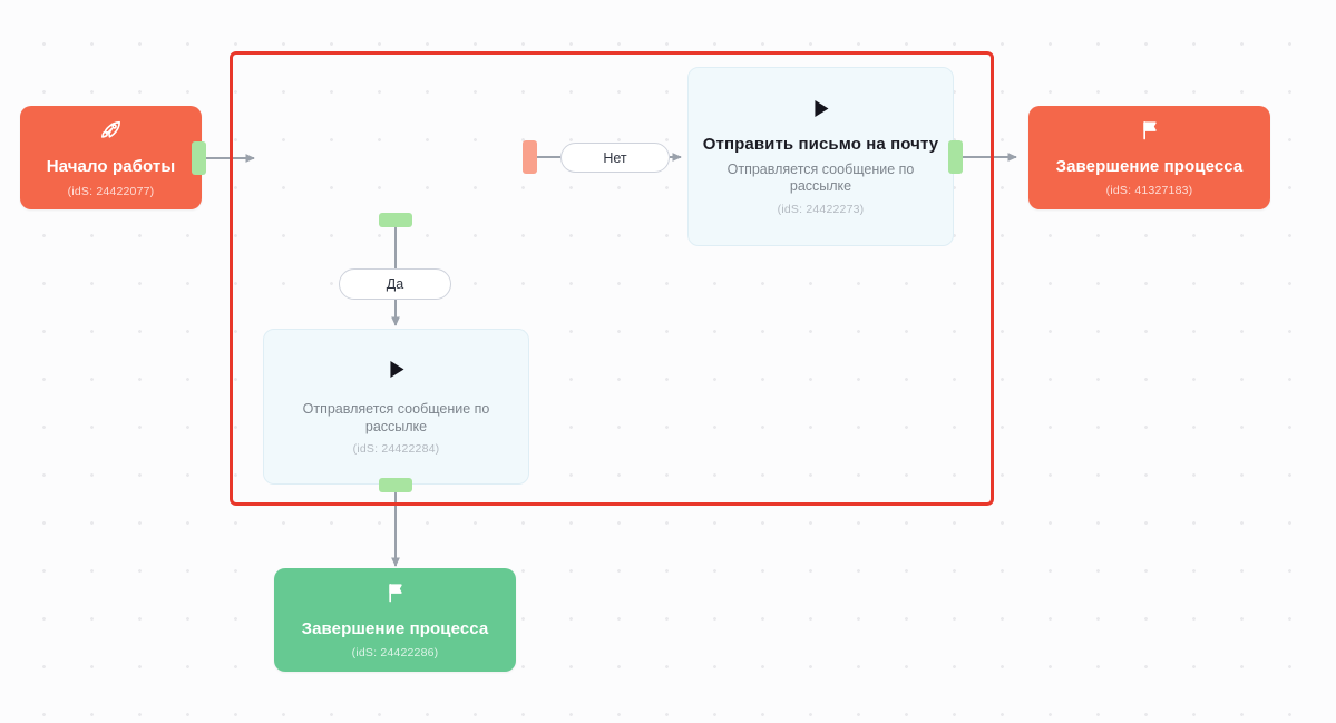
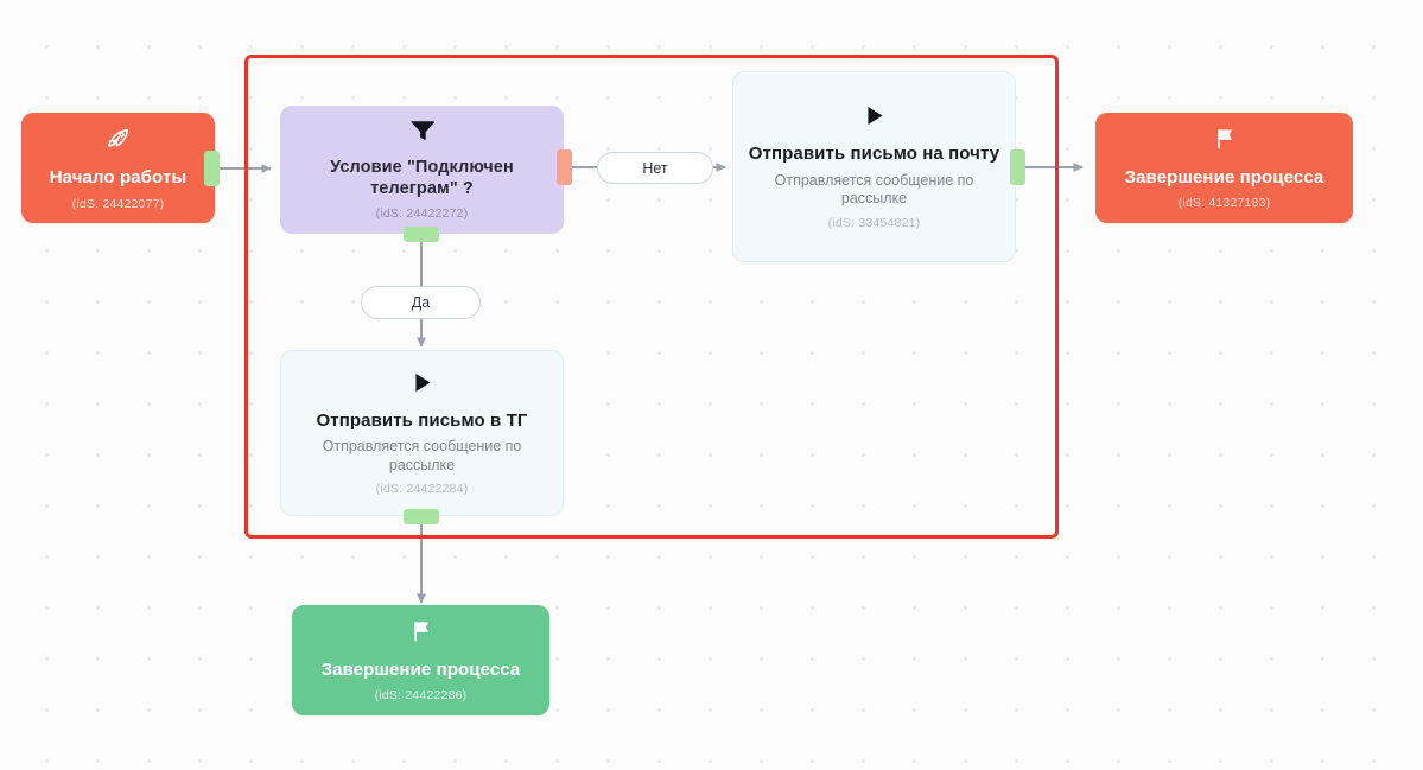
  Начало работы
  (idS: 24422077)
+ Условие "Подключен телеграм" ?
+ (idS: 24422272)
  Нет
  Да
  Отправить письмо на почту
  Отправляется сообщение по рассылке
- (idS: 24422273)
+ (idS: 33454821)
+ Отправить письмо в ТГ
  Отправляется сообщение по рассылке
  (idS: 24422284)
  Завершение процесса
  (idS: 41327183)
  Завершение процесса
  (idS: 24422286)
